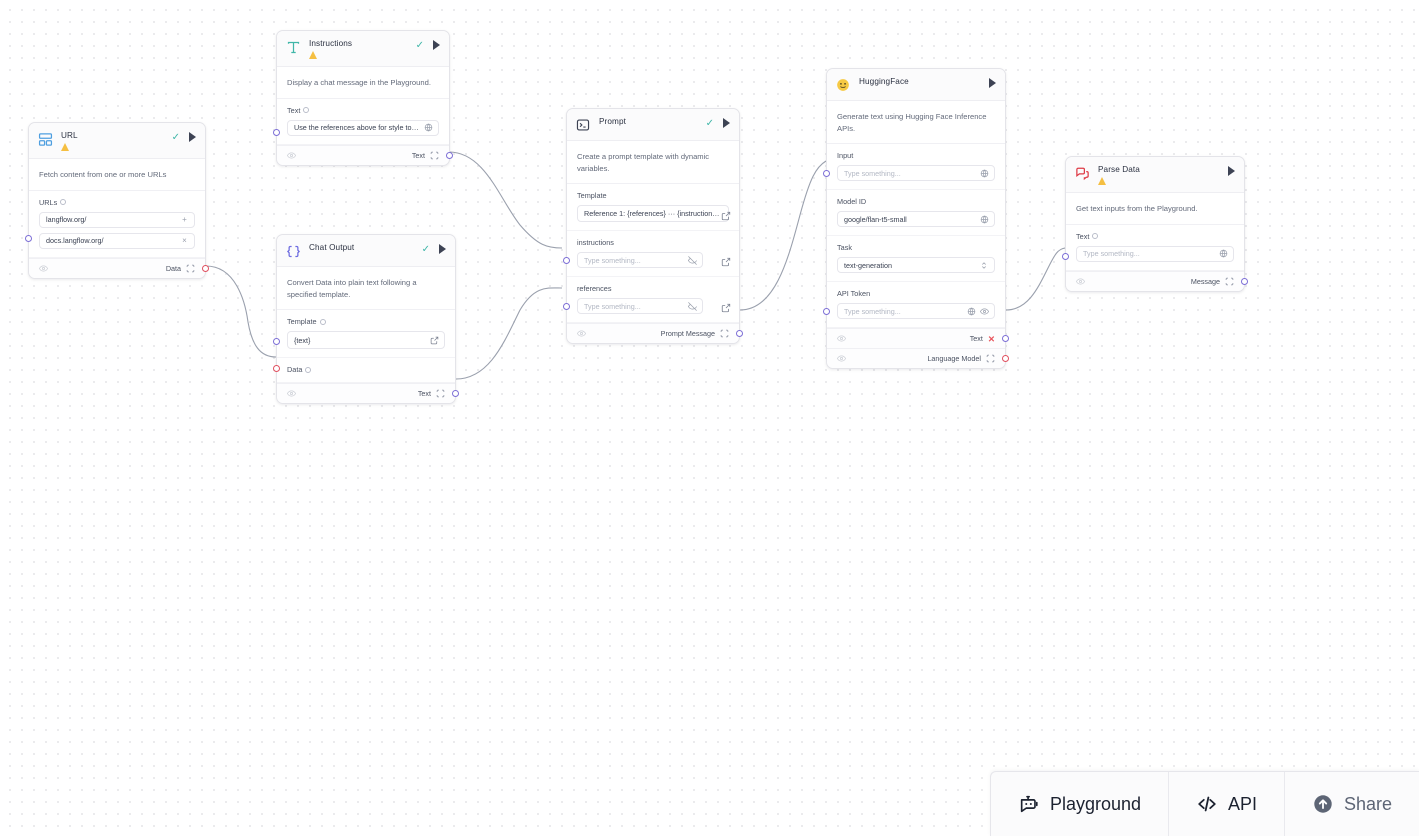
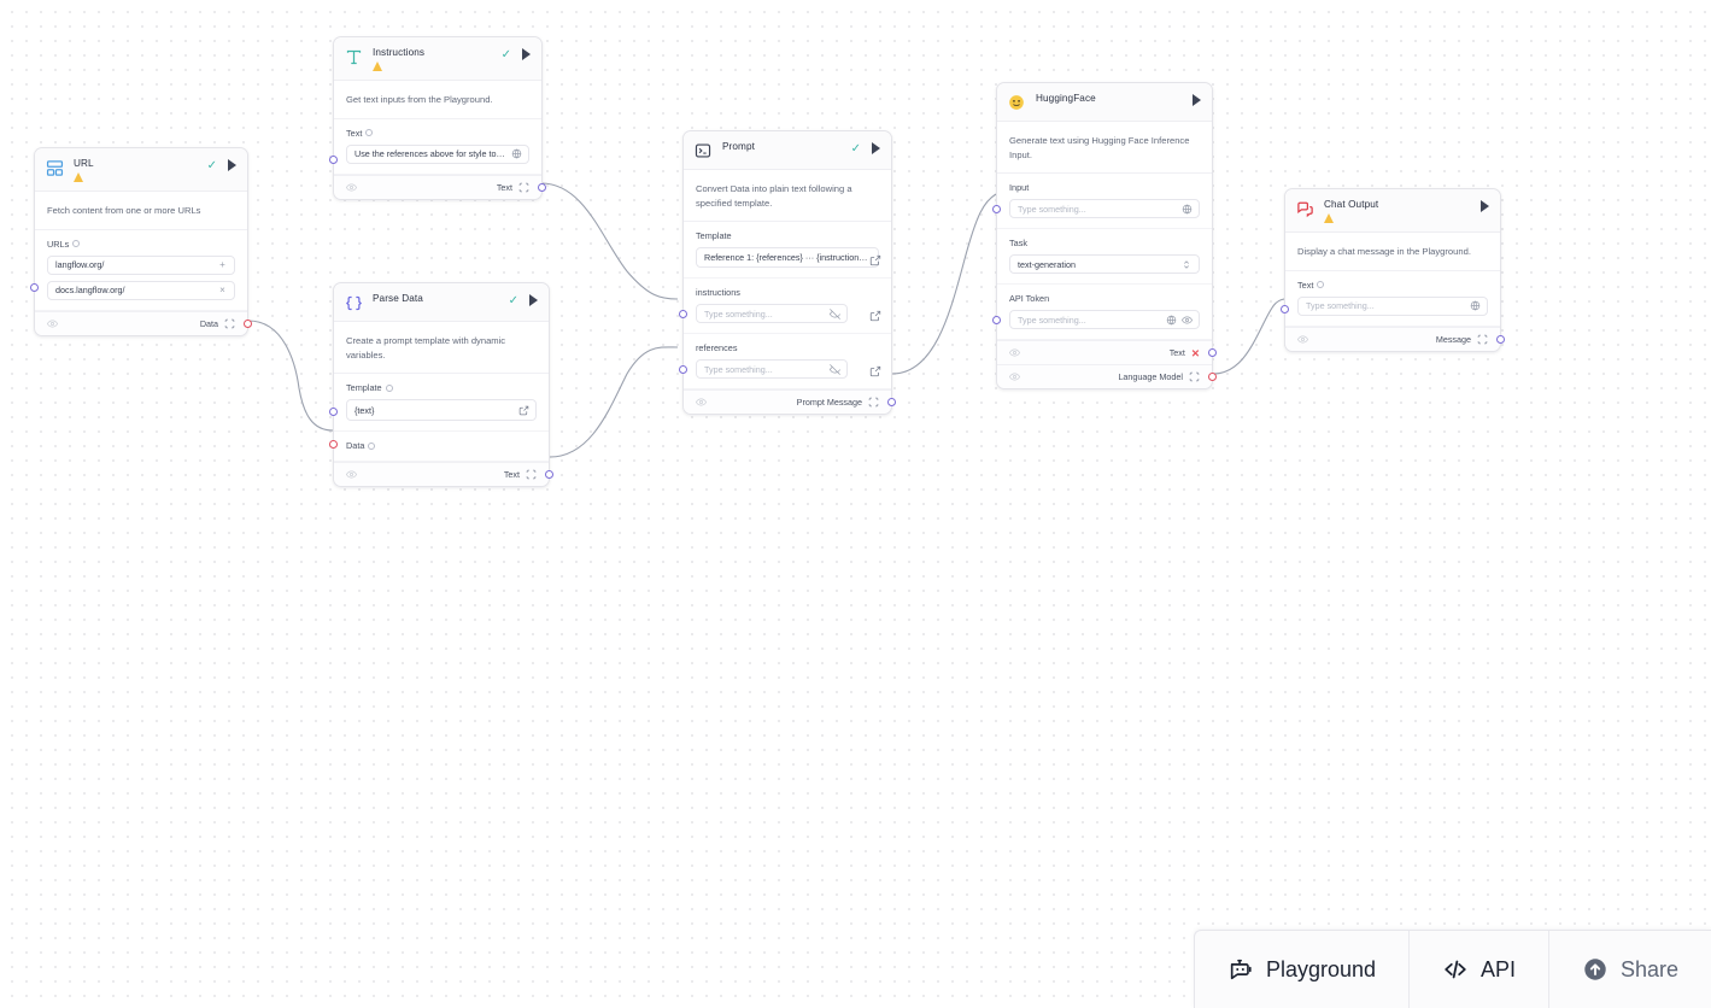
  URL
  ✓
  Fetch content from one or more URLs
  URLs
  langflow.org/
  +
  docs.langflow.org/
  ×
  Data
  Instructions
  ✓
- Display a chat message in the Playground.
+ Get text inputs from the Playground.
  Text
  Use the references above for style to wr
  Text
- Chat Output
+ Parse Data
  ✓
- Convert Data into plain text following a specified template.
+ Create a prompt template with dynamic variables.
  Template
  {text}
  Data
  Text
  Prompt
  ✓
- Create a prompt template with dynamic variables.
+ Convert Data into plain text following a specified template.
  Template
  Reference 1: {references} ··· {instructions}
  instructions
  Type something...
  references
  Type something...
  Prompt Message
  HuggingFace
- Generate text using Hugging Face Inference APIs.
+ Generate text using Hugging Face Inference Input.
  Input
  Type something...
- Model ID
- google/flan-t5-small
  Task
  text-generation
  API Token
  Type something...
  Text
  ✕
  Language Model
- Parse Data
+ Chat Output
- Get text inputs from the Playground.
+ Display a chat message in the Playground.
  Text
  Type something...
  Message
  Playground
  API
  Share
